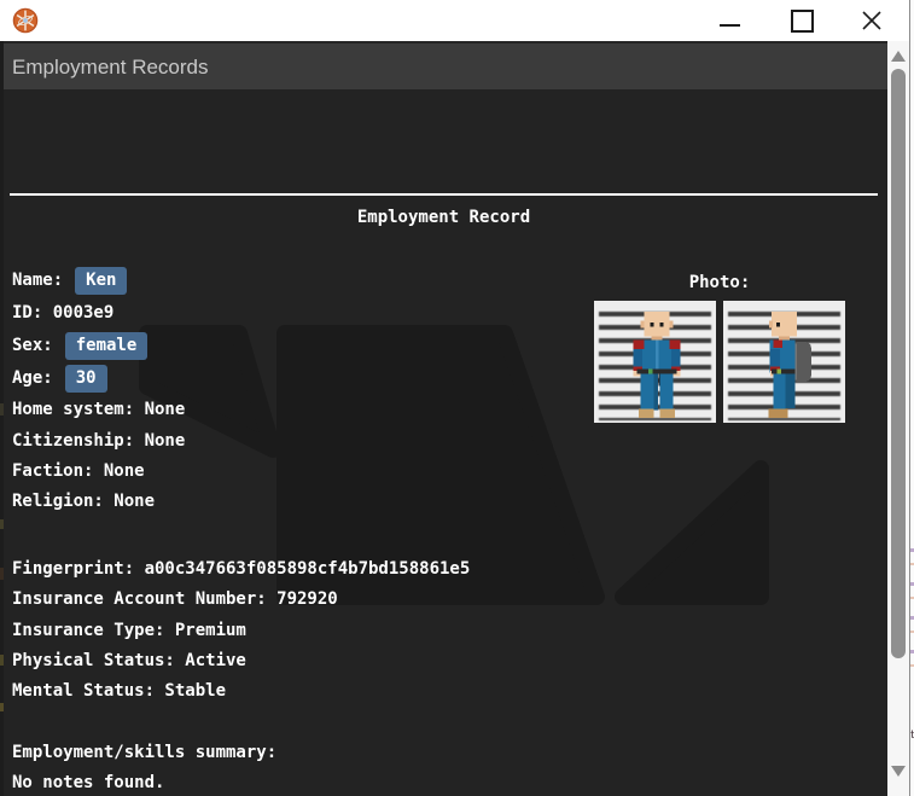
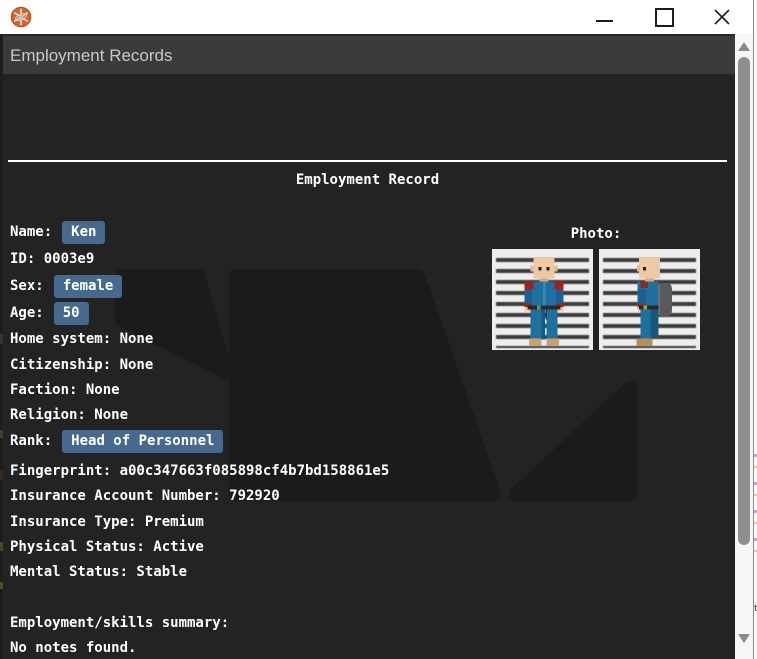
  Employment Records
  Employment Record
  Photo:
  Name:
  Ken
  ID: 0003e9
  Sex:
  female
  Age:
- 30
+ 50
  Home system: None
  Citizenship: None
  Faction: None
  Religion: None
+ Rank:
+ Head of Personnel
  Fingerprint: a00c347663f085898cf4b7bd158861e5
  Insurance Account Number: 792920
  Insurance Type: Premium
  Physical Status: Active
  Mental Status: Stable
  Employment/skills summary:
  No notes found.
  t
